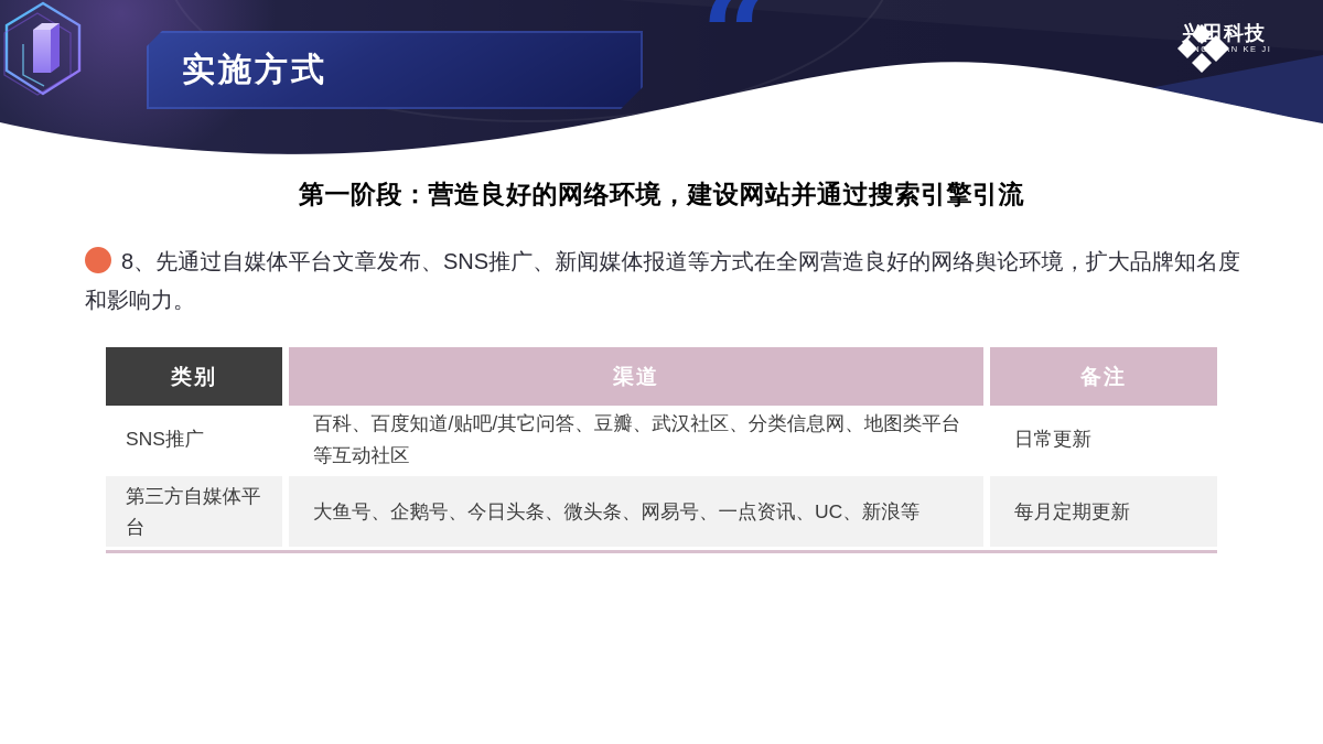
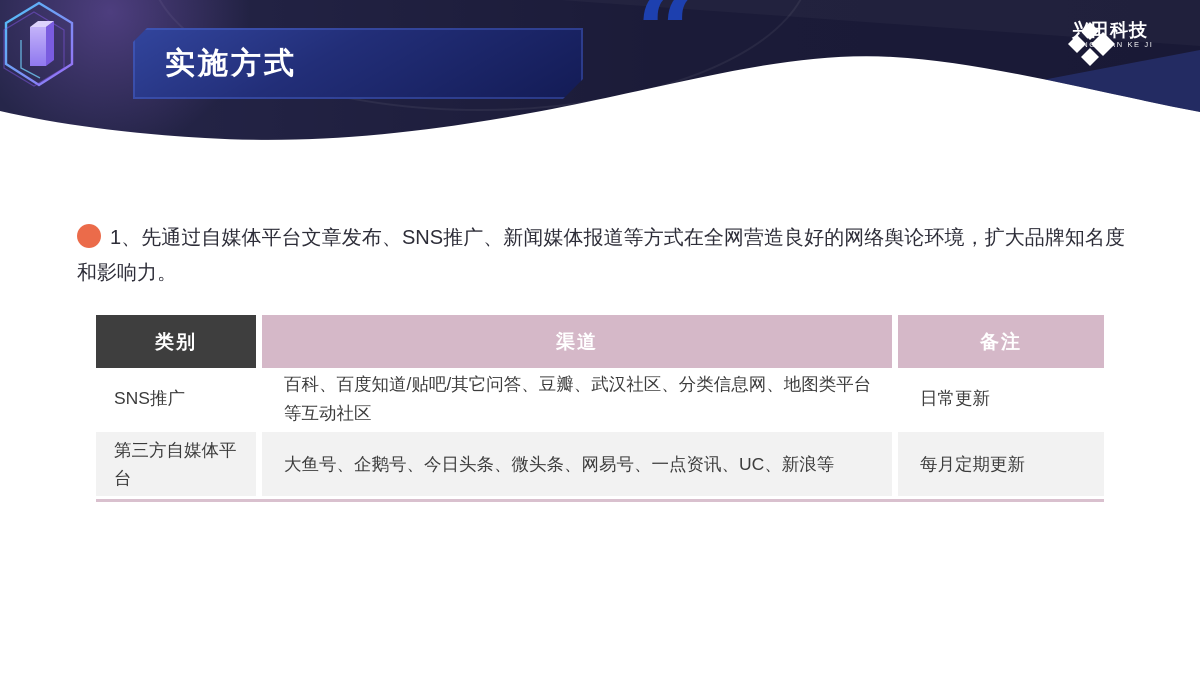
  实施方式
  “
  兴田科技
  XING TIAN KE JI
- 第一阶段：营造良好的网络环境，建设网站并通过搜索引擎引流
- 8、先通过自媒体平台文章发布、SNS推广、新闻媒体报道等方式在全网营造良好的网络舆论环境，扩大品牌知名度和影响力。
+ 1、先通过自媒体平台文章发布、SNS推广、新闻媒体报道等方式在全网营造良好的网络舆论环境，扩大品牌知名度和影响力。
  类别	渠道	备注
  SNS推广	百科、百度知道/贴吧/其它问答、豆瓣、武汉社区、分类信息网、地图类平台等互动社区	日常更新
  第三方自媒体平台	大鱼号、企鹅号、今日头条、微头条、网易号、一点资讯、UC、新浪等	每月定期更新
